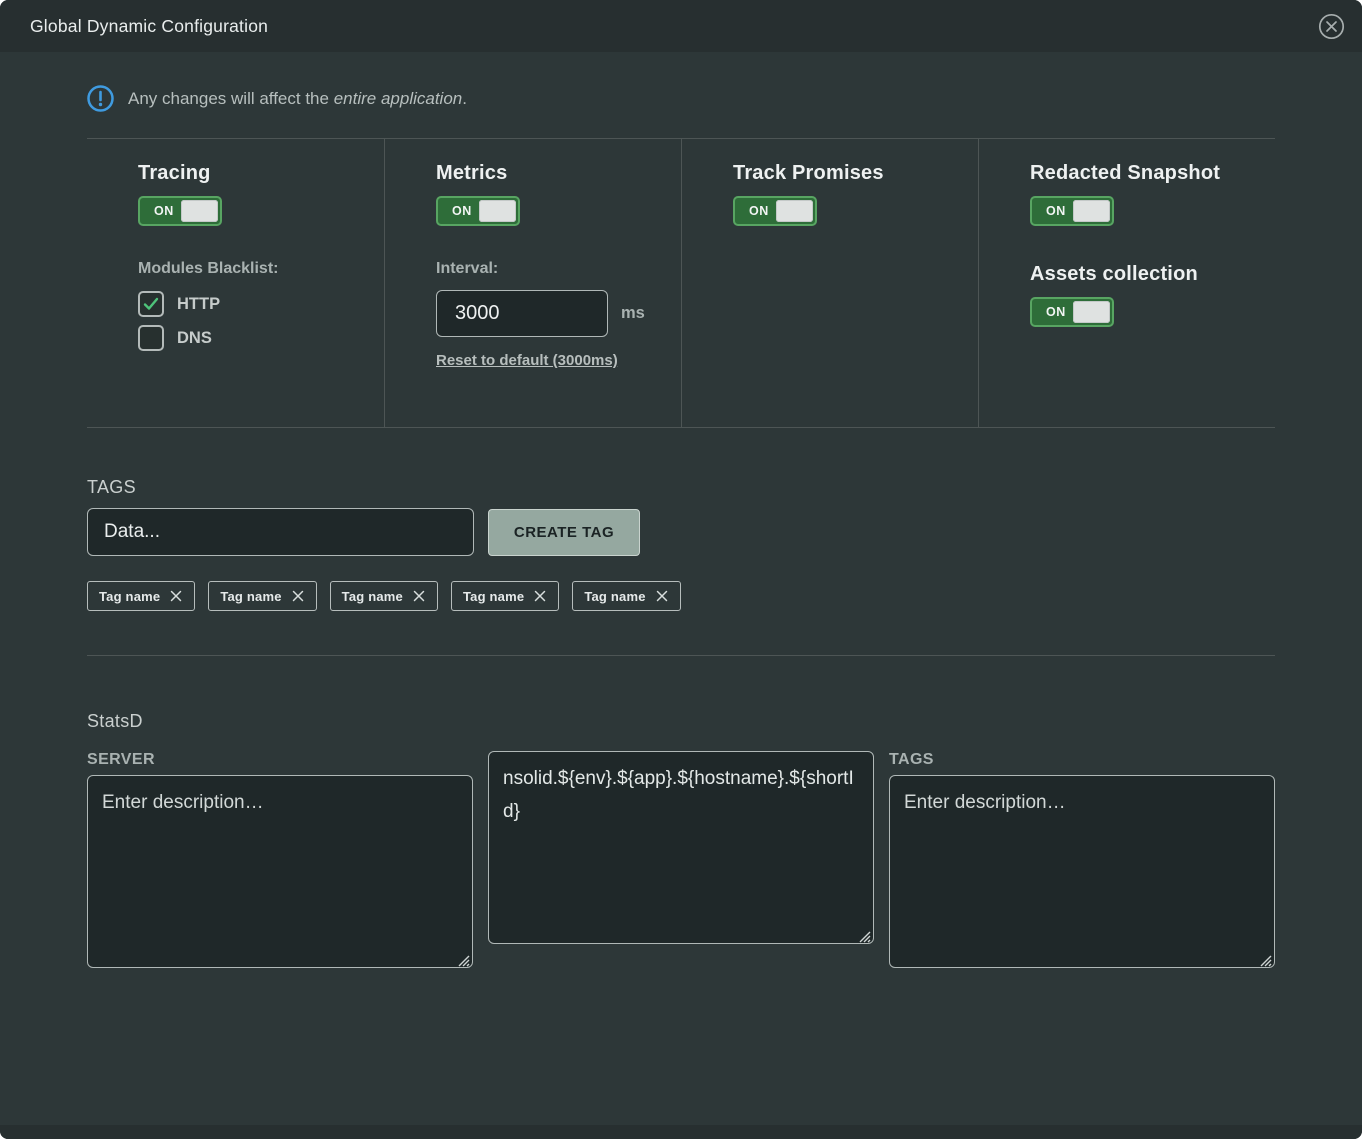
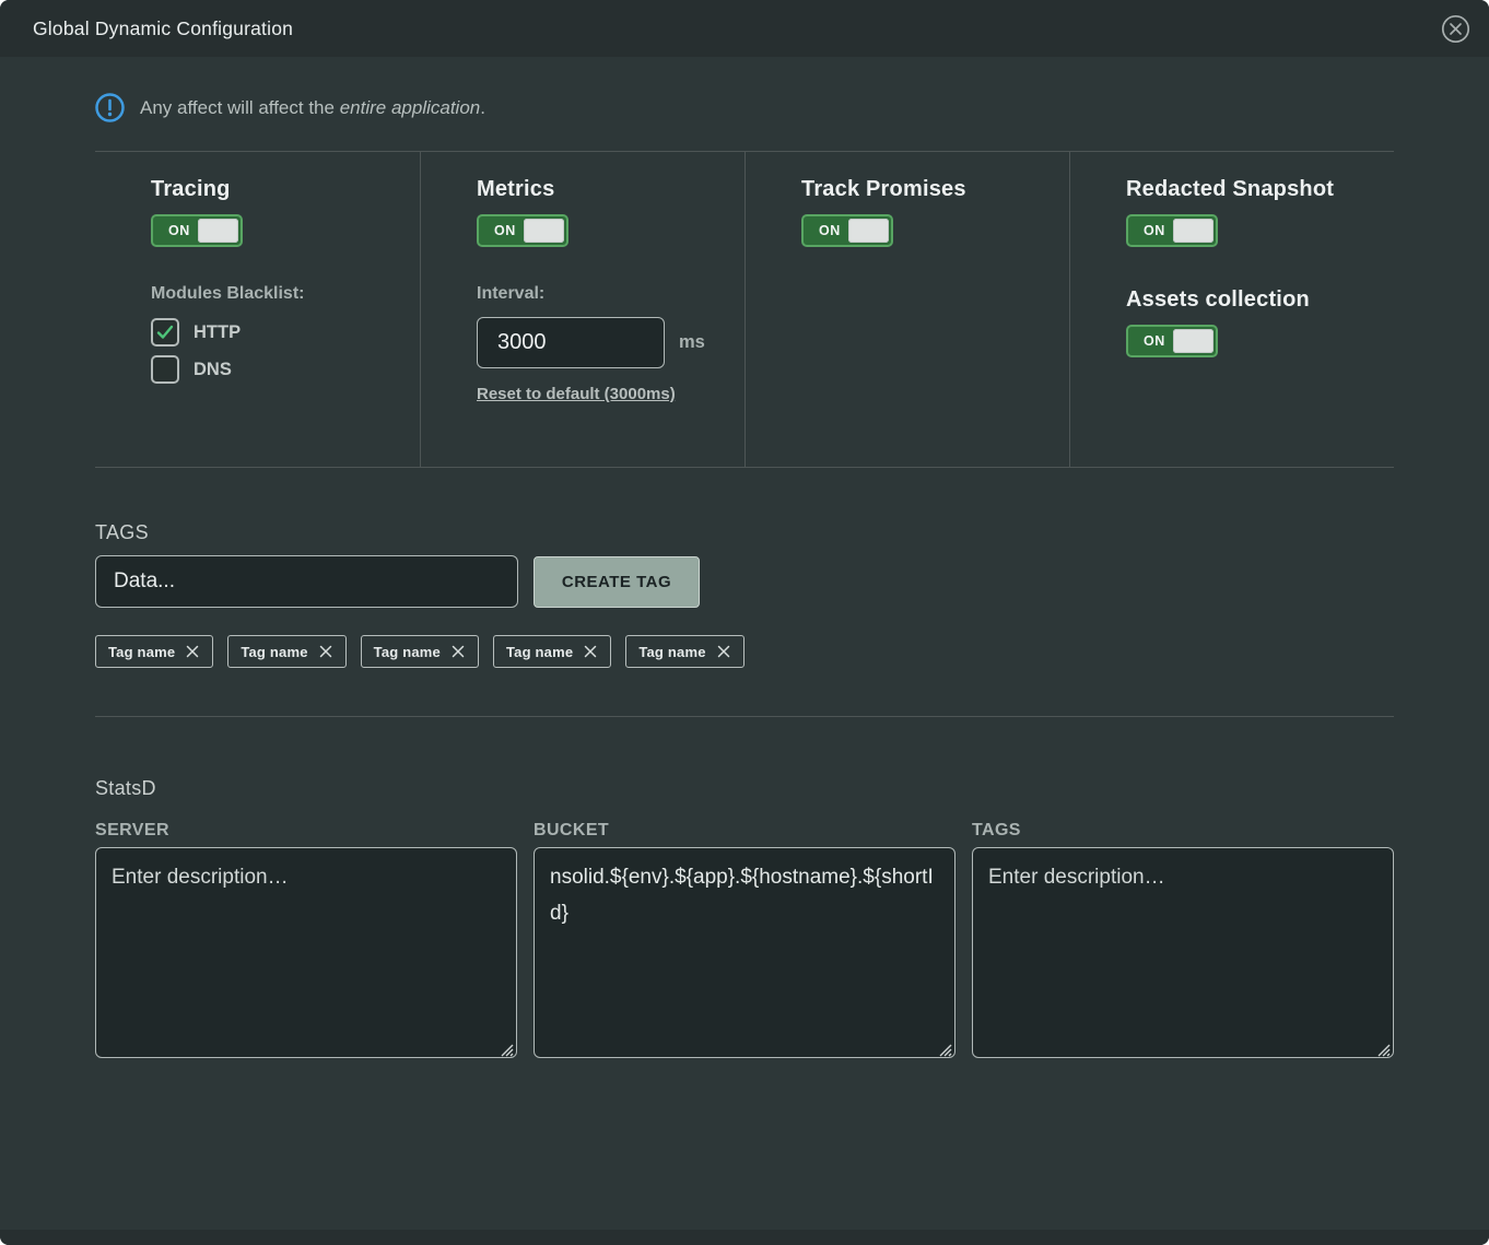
  Global Dynamic Configuration
- Any changes will affect the entire application.
+ Any affect will affect the entire application.
  Tracing
  ON
  Modules Blacklist:
  HTTP
  DNS
  Metrics
  ON
  Interval:
  3000
  ms
  Reset to default (3000ms)
  Track Promises
  ON
  Redacted Snapshot
  ON
  Assets collection
  ON
  TAGS
  Data...
  CREATE TAG
  Tag name
  Tag name
  Tag name
  Tag name
  Tag name
  StatsD
  SERVER
  Enter description…
+ BUCKET
  TAGS
  Enter description…
